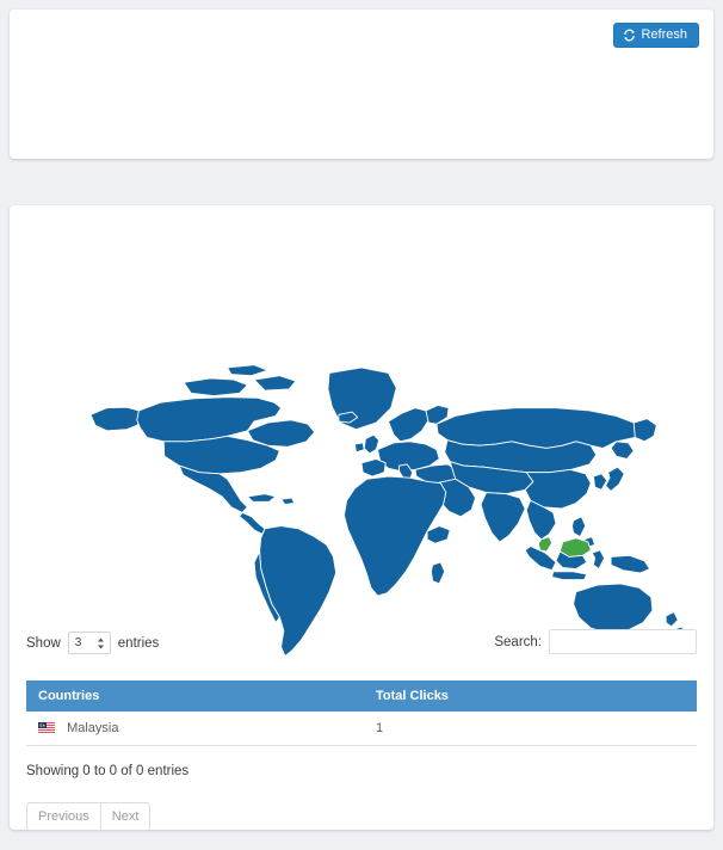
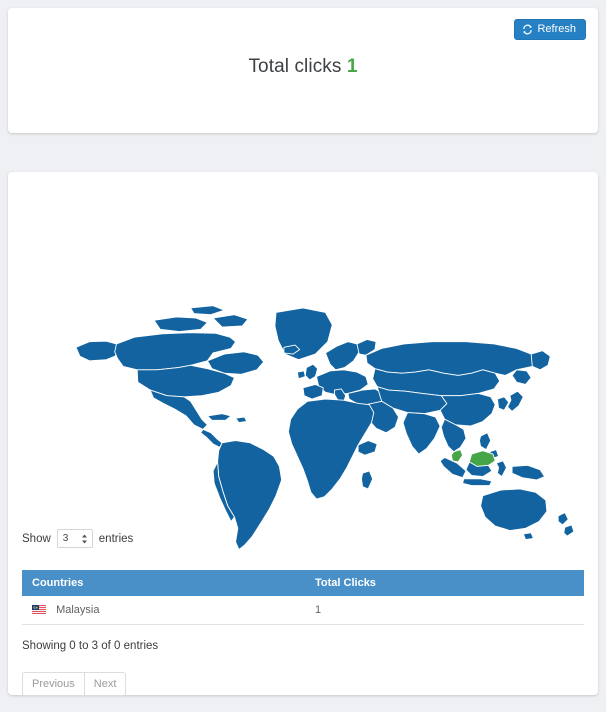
  Refresh
+ Total clicks 1
  Show
  3
  entries
- Search:
  Countries	Total Clicks
  Malaysia	1
- Showing 0 to 0 of 0 entries
+ Showing 0 to 3 of 0 entries
  Previous
  Next
